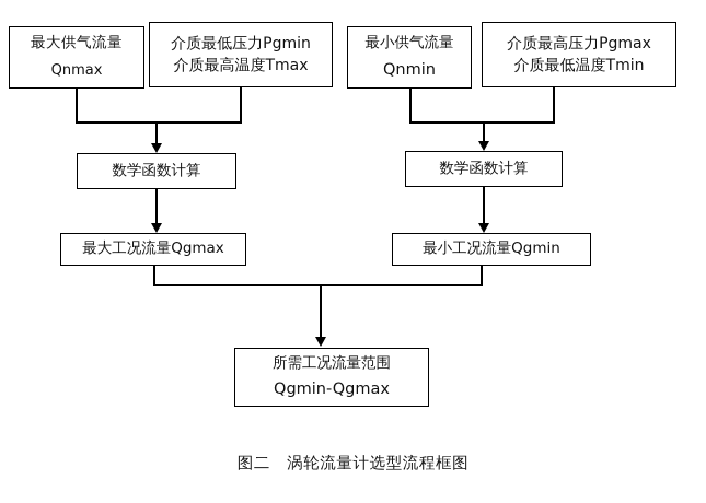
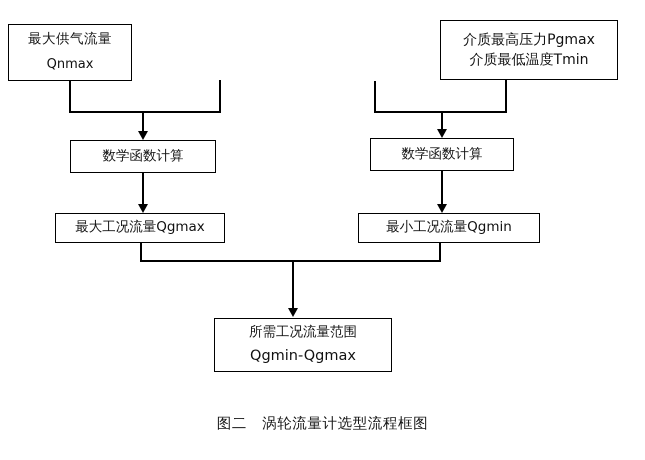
  最大供气流量
  Qnmax
- 介质最低压力Pgmin
- 介质最高温度Tmax
- 最小供气流量
- Qnmin
  介质最高压力Pgmax
  介质最低温度Tmin
  数学函数计算
  数学函数计算
  最大工况流量Qgmax
  最小工况流量Qgmin
  所需工况流量范围
  Qgmin-Qgmax
  图二 涡轮流量计选型流程框图
